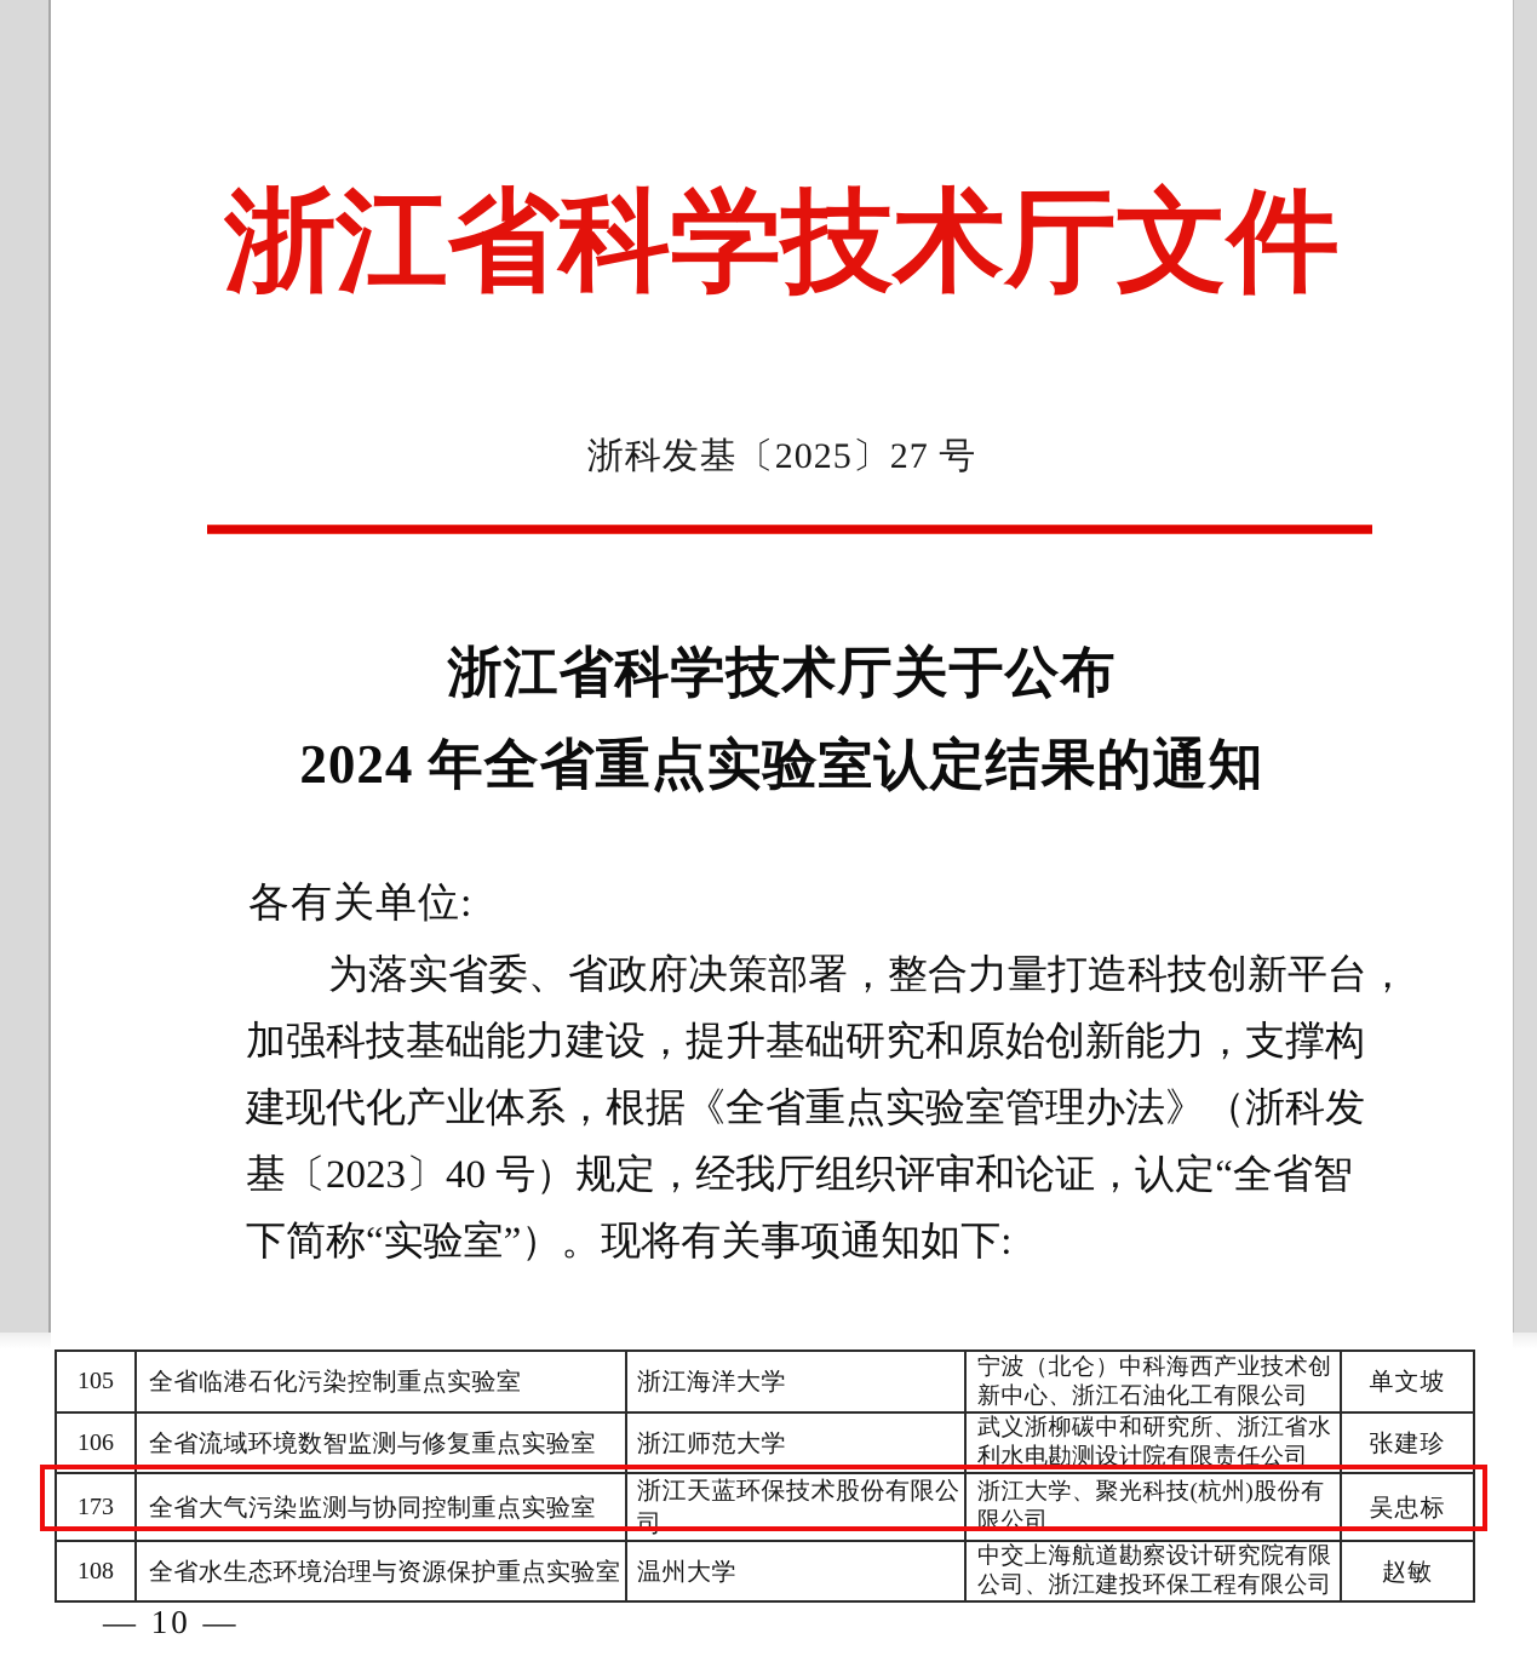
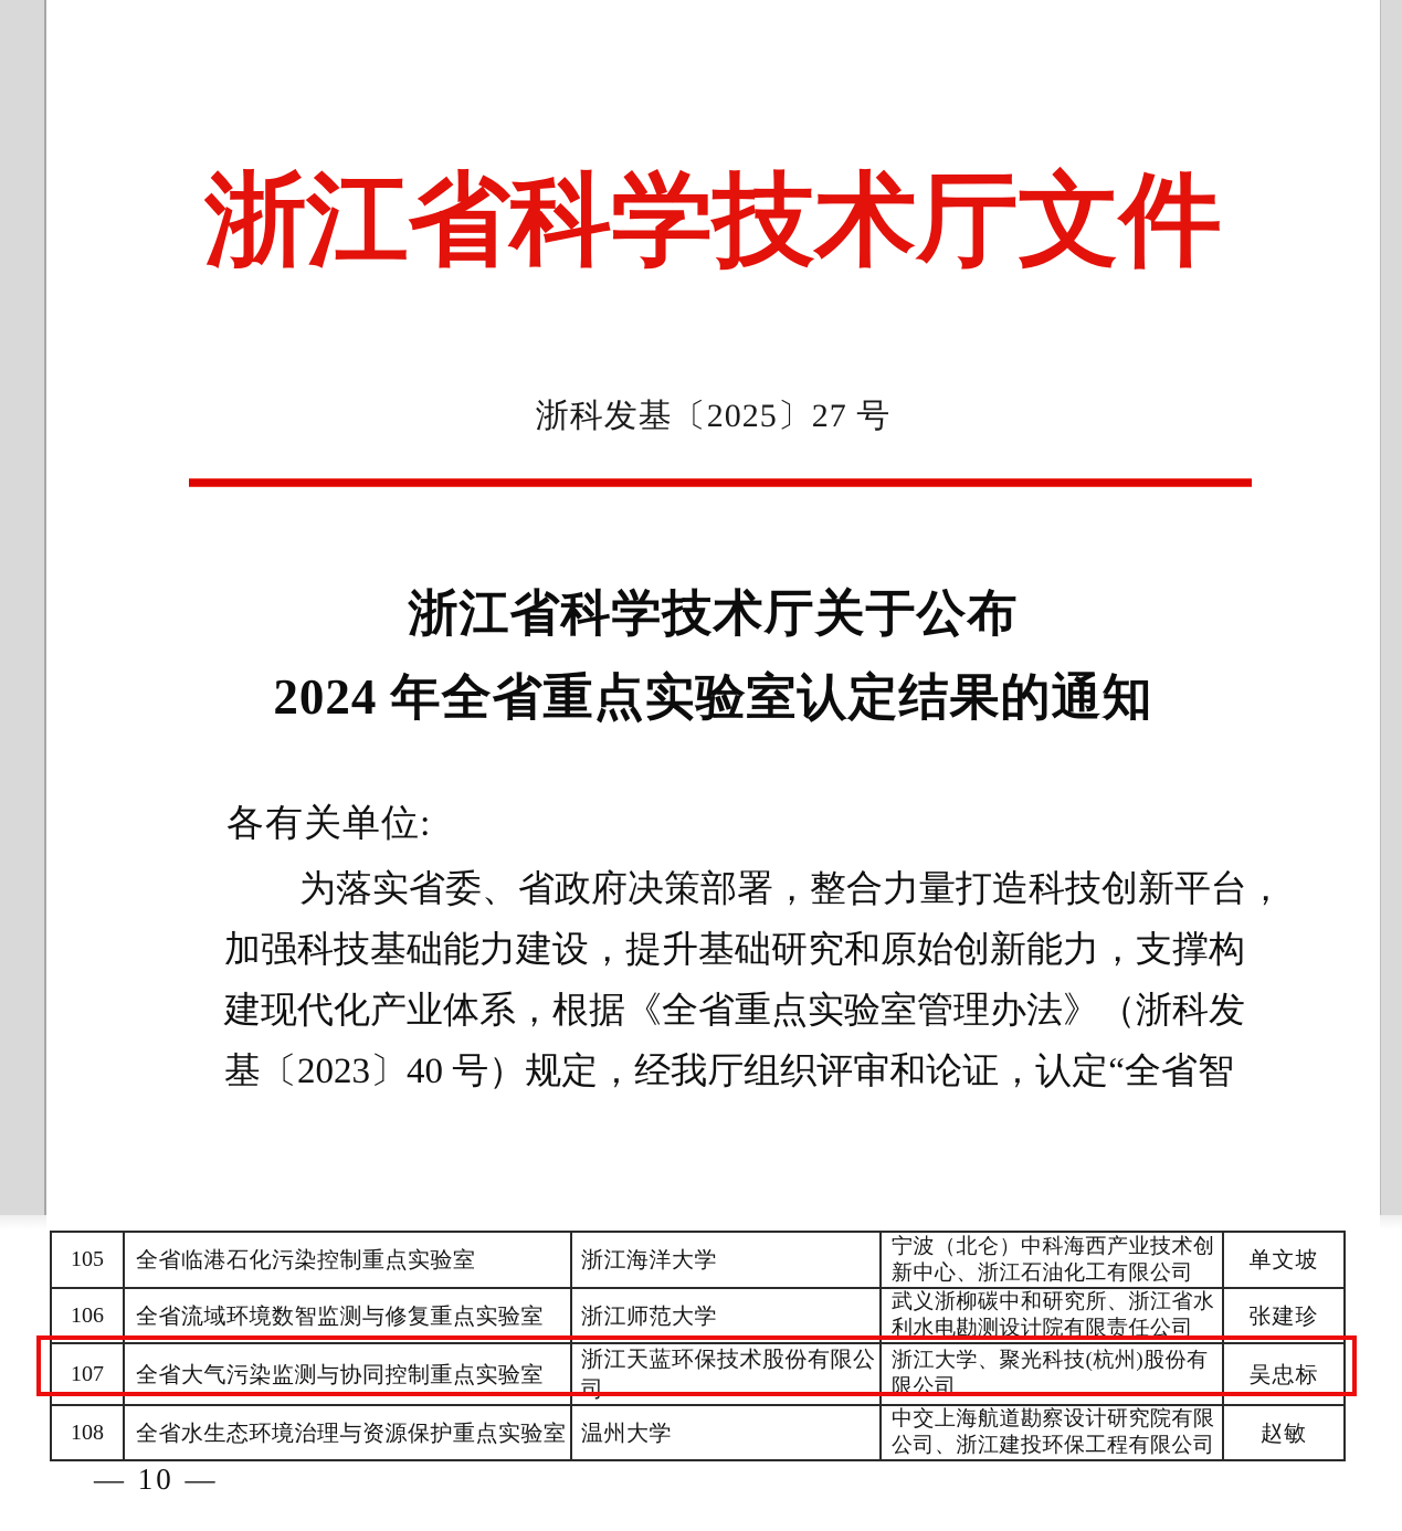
  浙江省科学技术厅文件
  浙科发基〔2025〕27 号
  浙江省科学技术厅关于公布
  2024 年全省重点实验室认定结果的通知
  各有关单位:
  为落实省委、省政府决策部署，整合力量打造科技创新平台，
  加强科技基础能力建设，提升基础研究和原始创新能力，支撑构
  建现代化产业体系，根据《全省重点实验室管理办法》（浙科发
  基〔2023〕40 号）规定，经我厅组织评审和论证，认定“全省智
- 下简称“实验室”）。现将有关事项通知如下:
  105	全省临港石化污染控制重点实验室	浙江海洋大学	宁波（北仑）中科海西产业技术创新中心、浙江石油化工有限公司	单文坡
  106	全省流域环境数智监测与修复重点实验室	浙江师范大学	武义浙柳碳中和研究所、浙江省水利水电勘测设计院有限责任公司	张建珍
- 173	全省大气污染监测与协同控制重点实验室	浙江天蓝环保技术股份有限公司	浙江大学、聚光科技(杭州)股份有限公司	吴忠标
+ 107	全省大气污染监测与协同控制重点实验室	浙江天蓝环保技术股份有限公司	浙江大学、聚光科技(杭州)股份有限公司	吴忠标
  108	全省水生态环境治理与资源保护重点实验室	温州大学	中交上海航道勘察设计研究院有限公司、浙江建投环保工程有限公司	赵敏
  — 10 —
